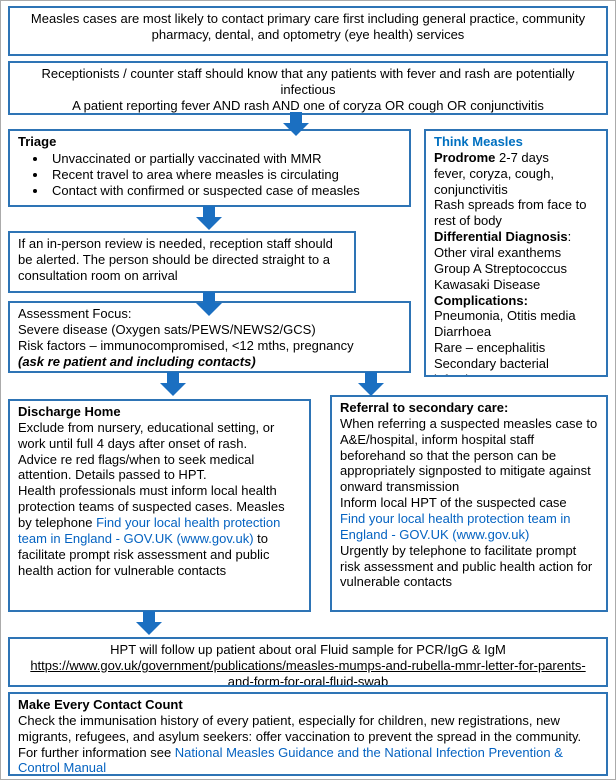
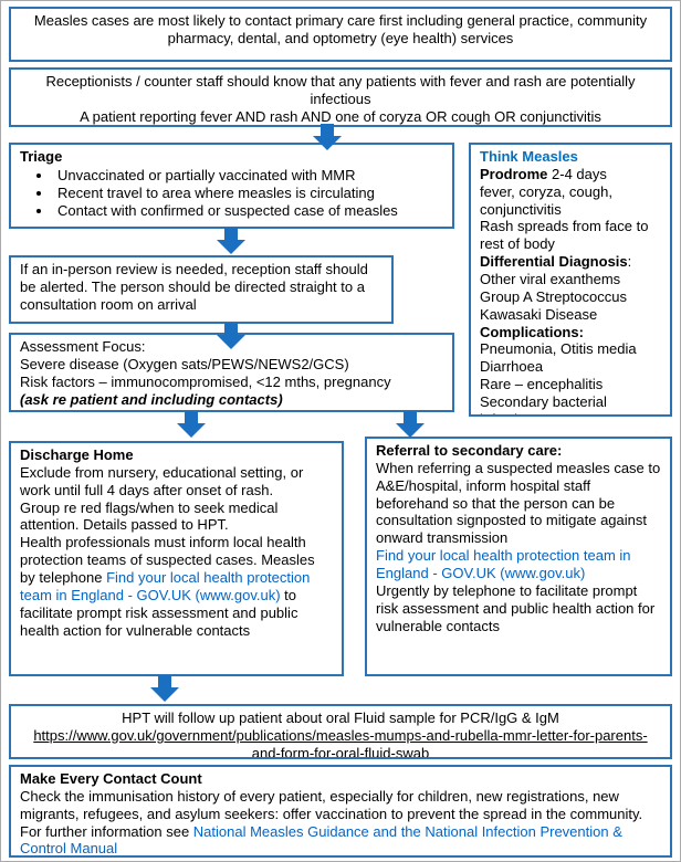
  Measles cases are most likely to contact primary care first including general practice, community pharmacy, dental, and optometry (eye health) services
  Receptionists / counter staff should know that any patients with fever and rash are potentially infectious
  A patient reporting fever AND rash AND one of coryza OR cough OR conjunctivitis
  Triage
  Unvaccinated or partially vaccinated with MMR
  Recent travel to area where measles is circulating
  Contact with confirmed or suspected case of measles
  Think Measles
- Prodrome 2-7 days
+ Prodrome 2-4 days
  fever, coryza, cough, conjunctivitis
  Rash spreads from face to rest of body
  Differential Diagnosis:
  Other viral exanthems
  Group A Streptococcus
  Kawasaki Disease
  Complications:
  Pneumonia, Otitis media
  Diarrhoea
  Rare – encephalitis
  If an in-person review is needed, reception staff should be alerted. The person should be directed straight to a consultation room on arrival
  Assessment Focus:
  Severe disease (Oxygen sats/PEWS/NEWS2/GCS)
  Risk factors – immunocompromised, <12 mths, pregnancy
  (ask re patient and including contacts)
  Discharge Home
  Exclude from nursery, educational setting, or work until full 4 days after onset of rash.
- Advice re red flags/when to seek medical attention. Details passed to HPT.
+ Group re red flags/when to seek medical attention. Details passed to HPT.
  Health professionals must inform local health protection teams of suspected cases. Measles by telephone Find your local health protection team in England - GOV.UK (www.gov.uk) to facilitate prompt risk assessment and public health action for vulnerable contacts
  Referral to secondary care:
- When referring a suspected measles case to A&E/hospital, inform hospital staff beforehand so that the person can be appropriately signposted to mitigate against onward transmission
+ When referring a suspected measles case to A&E/hospital, inform hospital staff beforehand so that the person can be consultation signposted to mitigate against onward transmission
- Inform local HPT of the suspected case
  Find your local health protection team in England - GOV.UK (www.gov.uk)
  Urgently by telephone to facilitate prompt risk assessment and public health action for vulnerable contacts
  HPT will follow up patient about oral Fluid sample for PCR/IgG & IgM
  https://www.gov.uk/government/publications/measles-mumps-and-rubella-mmr-letter-for-parents-and-form-for-oral-fluid-swab
  Make Every Contact Count
  Check the immunisation history of every patient, especially for children, new registrations, new migrants, refugees, and asylum seekers: offer vaccination to prevent the spread in the community. For further information see National Measles Guidance and the National Infection Prevention & Control Manual
